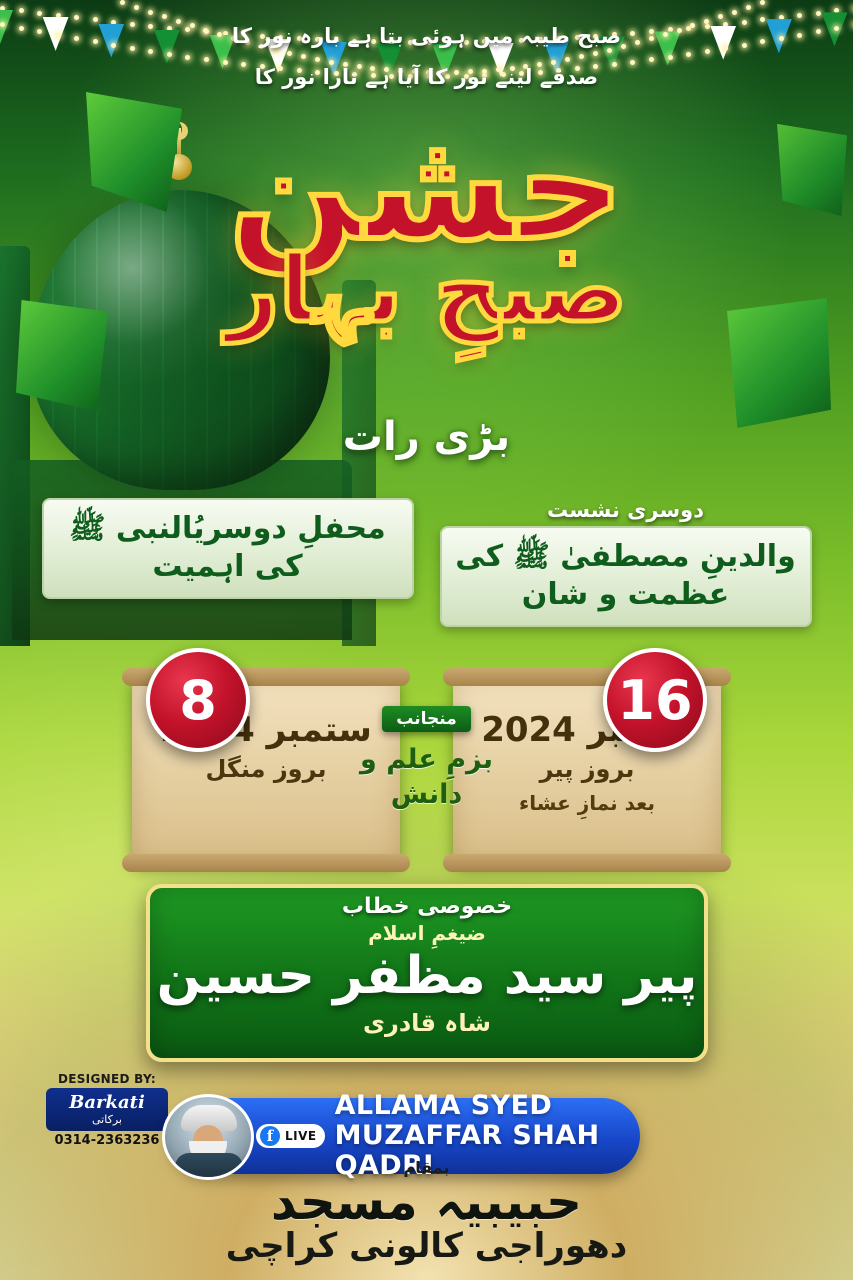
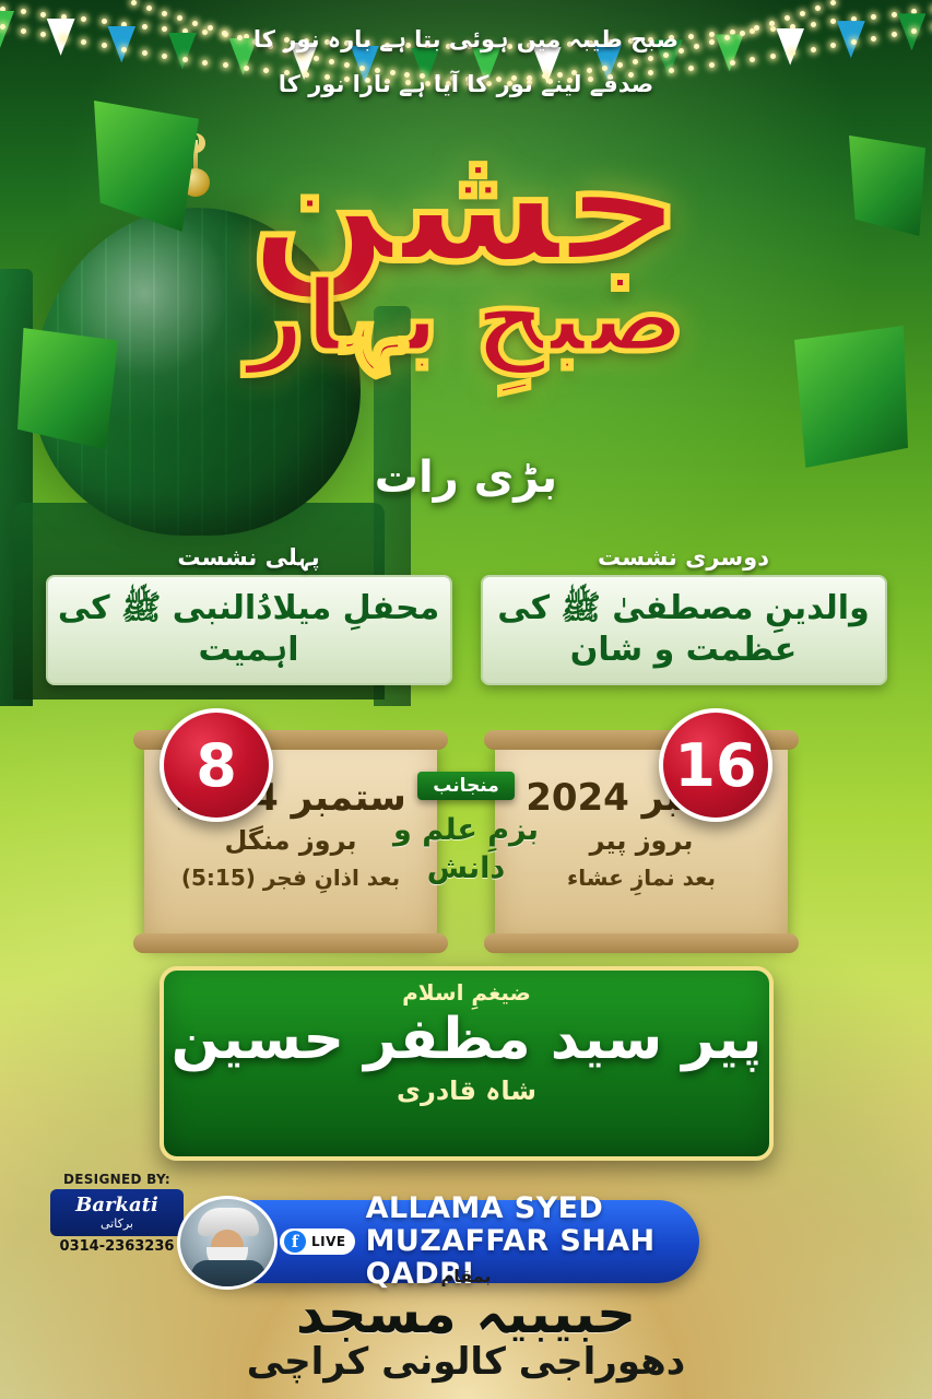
  صبح طیبہ میں ہوئی بتا ہے بارہ نور کا
  صدقے لینے نور کا آیا ہے تارا نور کا
  جشن
  صبحِ بہار
  بڑی رات
+ پہلی نشست
- محفلِ دوسریُالنبی ﷺ کی اہمیت
+ محفلِ میلادُالنبی ﷺ کی اہمیت
  دوسری نشست
  والدینِ مصطفیٰ ﷺ کی عظمت و شان
  بروز پیر
  بعد نمازِ عشاء
  بروز منگل
+ بعد اذانِ فجر (5:15)
  16
  8
  منجانب
  بزمِ علم و دانش
- خصوصی خطاب
  ضیغمِ اسلام
  پیر سید مظفر حسین
  شاہ قادری
  DESIGNED BY:
  Barkati
  برکاتی
  0314-2363236
  f
  LIVE
  ALLAMA SYED
  MUZAFFAR SHAH QADRI
  بمقام
  حبیبیہ مسجد
  دھوراجی کالونی کراچی
